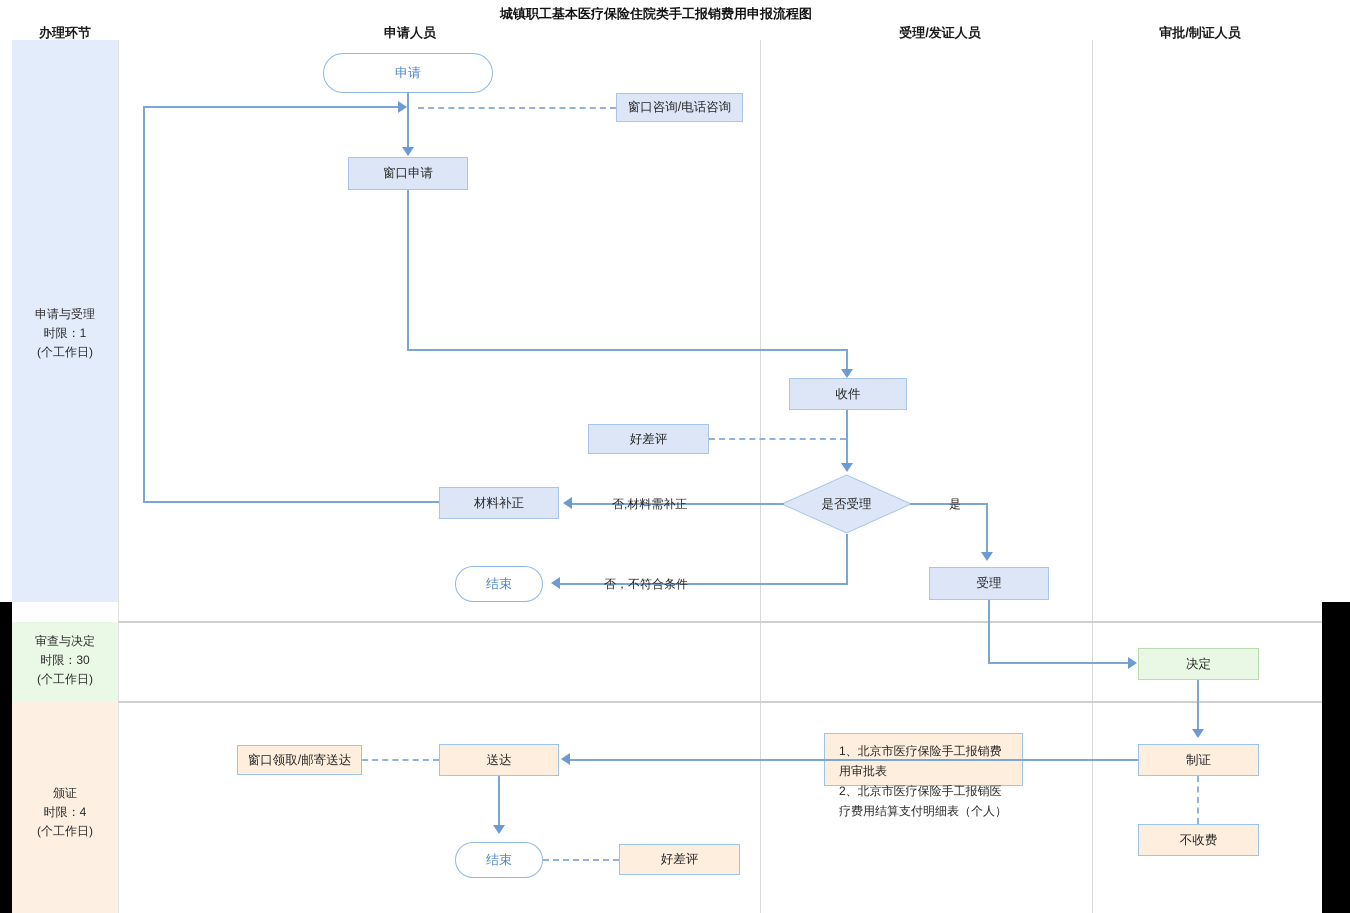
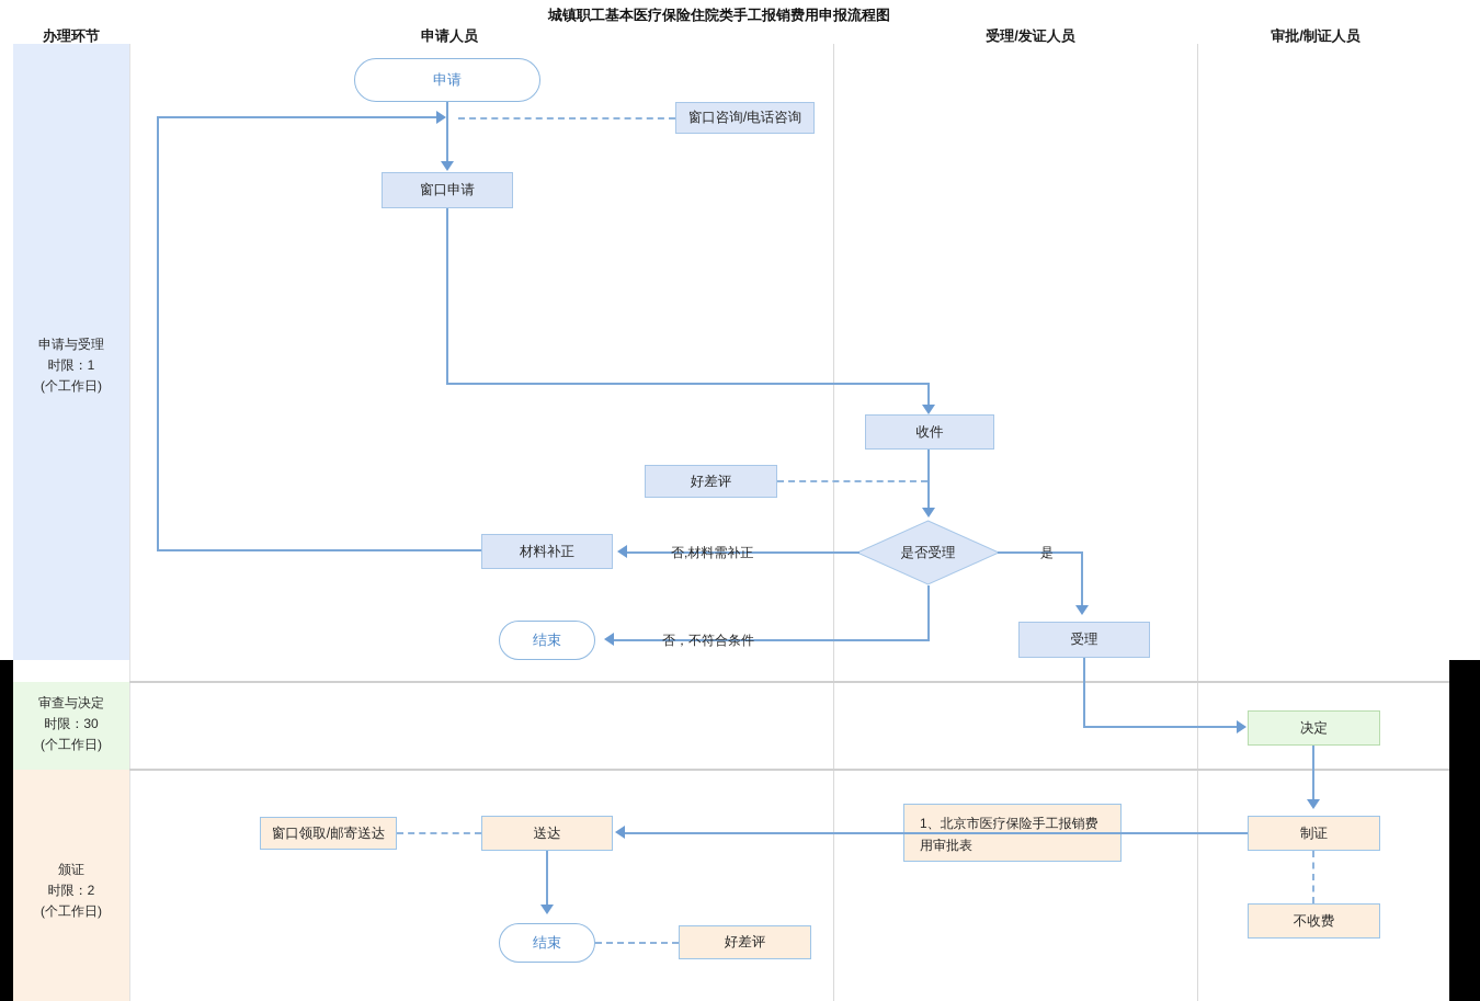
  城镇职工基本医疗保险住院类手工报销费用申报流程图
  办理环节
  申请人员
  受理/发证人员
  审批/制证人员
  申请与受理
  时限：1
  (个工作日)
  审查与决定
  时限：30
  (个工作日)
  颁证
- 时限：4
+ 时限：2
  (个工作日)
  申请
  窗口咨询/电话咨询
  窗口申请
  收件
  好差评
  是否受理
  否,材料需补正
  材料补正
  否，不符合条件
  结束
  是
  受理
  决定
  制证
  不收费
  1、北京市医疗保险手工报销费用审批表
- 2、北京市医疗保险手工报销医疗费用结算支付明细表（个人）
  送达
  窗口领取/邮寄送达
  结束
  好差评
